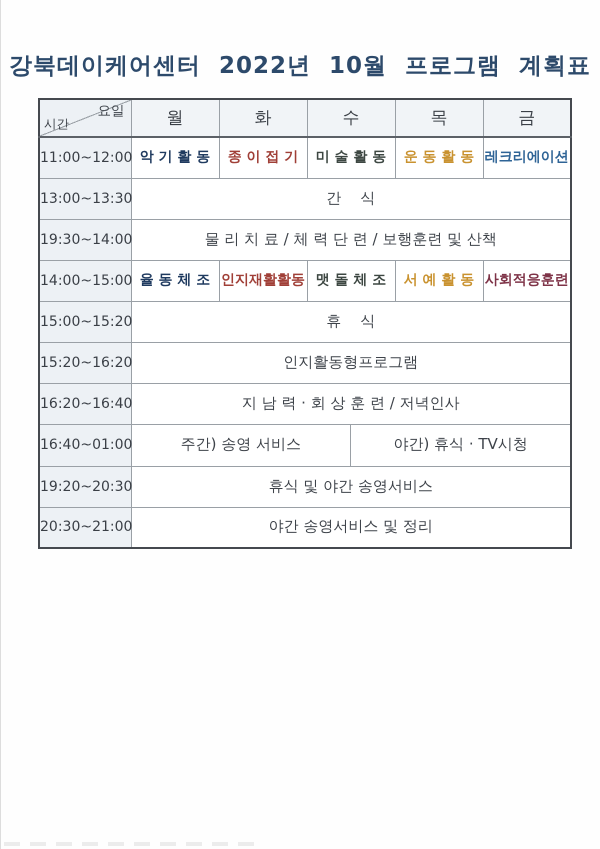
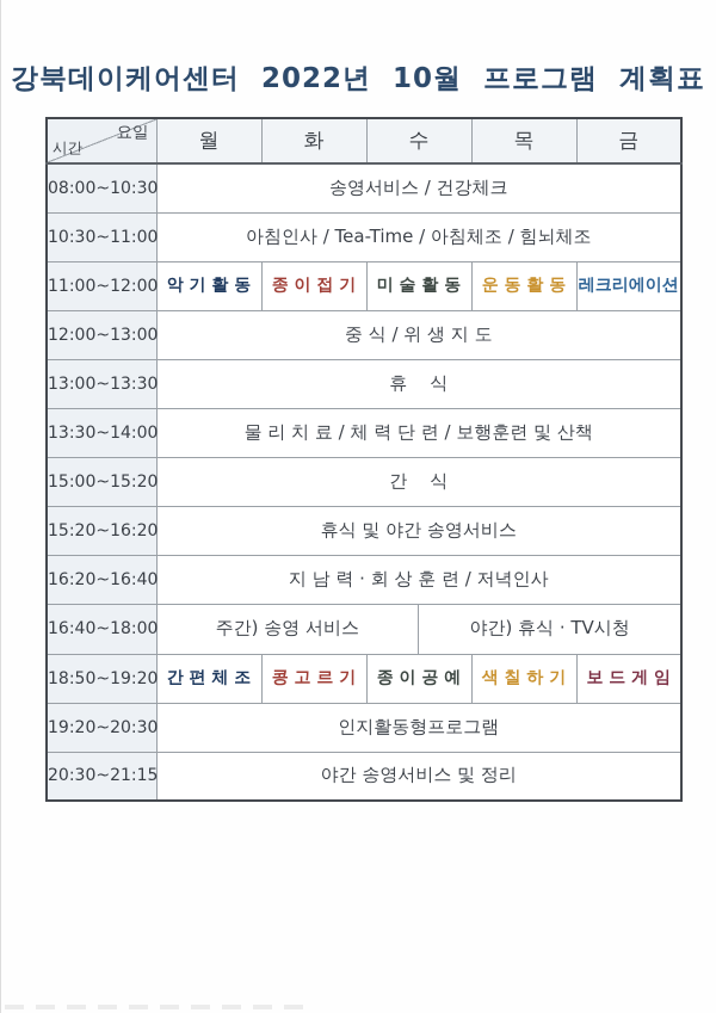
  강북데이케어센터 2022년 10월 프로그램 계획표
  요일 시간	월	화	수	목	금
+ 08:00~10:30	송영서비스 / 건강체크
+ 10:30~11:00	아침인사 / Tea-Time / 아침체조 / 힘뇌체조
  11:00~12:00	악 기 활 동	종 이 접 기	미 술 활 동	운 동 활 동	레크리에이션
+ 12:00~13:00	중 식 / 위 생 지 도
- 13:00~13:30	간 식
+ 13:00~13:30	휴 식
- 19:30~14:00	물 리 치 료 / 체 력 단 련 / 보행훈련 및 산책
+ 13:30~14:00	물 리 치 료 / 체 력 단 련 / 보행훈련 및 산책
- 14:00~15:00	율 동 체 조	인지재활활동	맷 돌 체 조	서 예 활 동	사회적응훈련
- 15:00~15:20	휴 식
+ 15:00~15:20	간 식
- 15:20~16:20	인지활동형프로그램
+ 15:20~16:20	휴식 및 야간 송영서비스
  16:20~16:40	지 남 력 · 회 상 훈 련 / 저녁인사
- 16:40~01:00	주간) 송영 서비스 야간) 휴식 · TV시청
+ 16:40~18:00	주간) 송영 서비스 야간) 휴식 · TV시청
+ 18:50~19:20	간 편 체 조	콩 고 르 기	종 이 공 예	색 칠 하 기	보 드 게 임
- 19:20~20:30	휴식 및 야간 송영서비스
+ 19:20~20:30	인지활동형프로그램
- 20:30~21:00	야간 송영서비스 및 정리
+ 20:30~21:15	야간 송영서비스 및 정리
